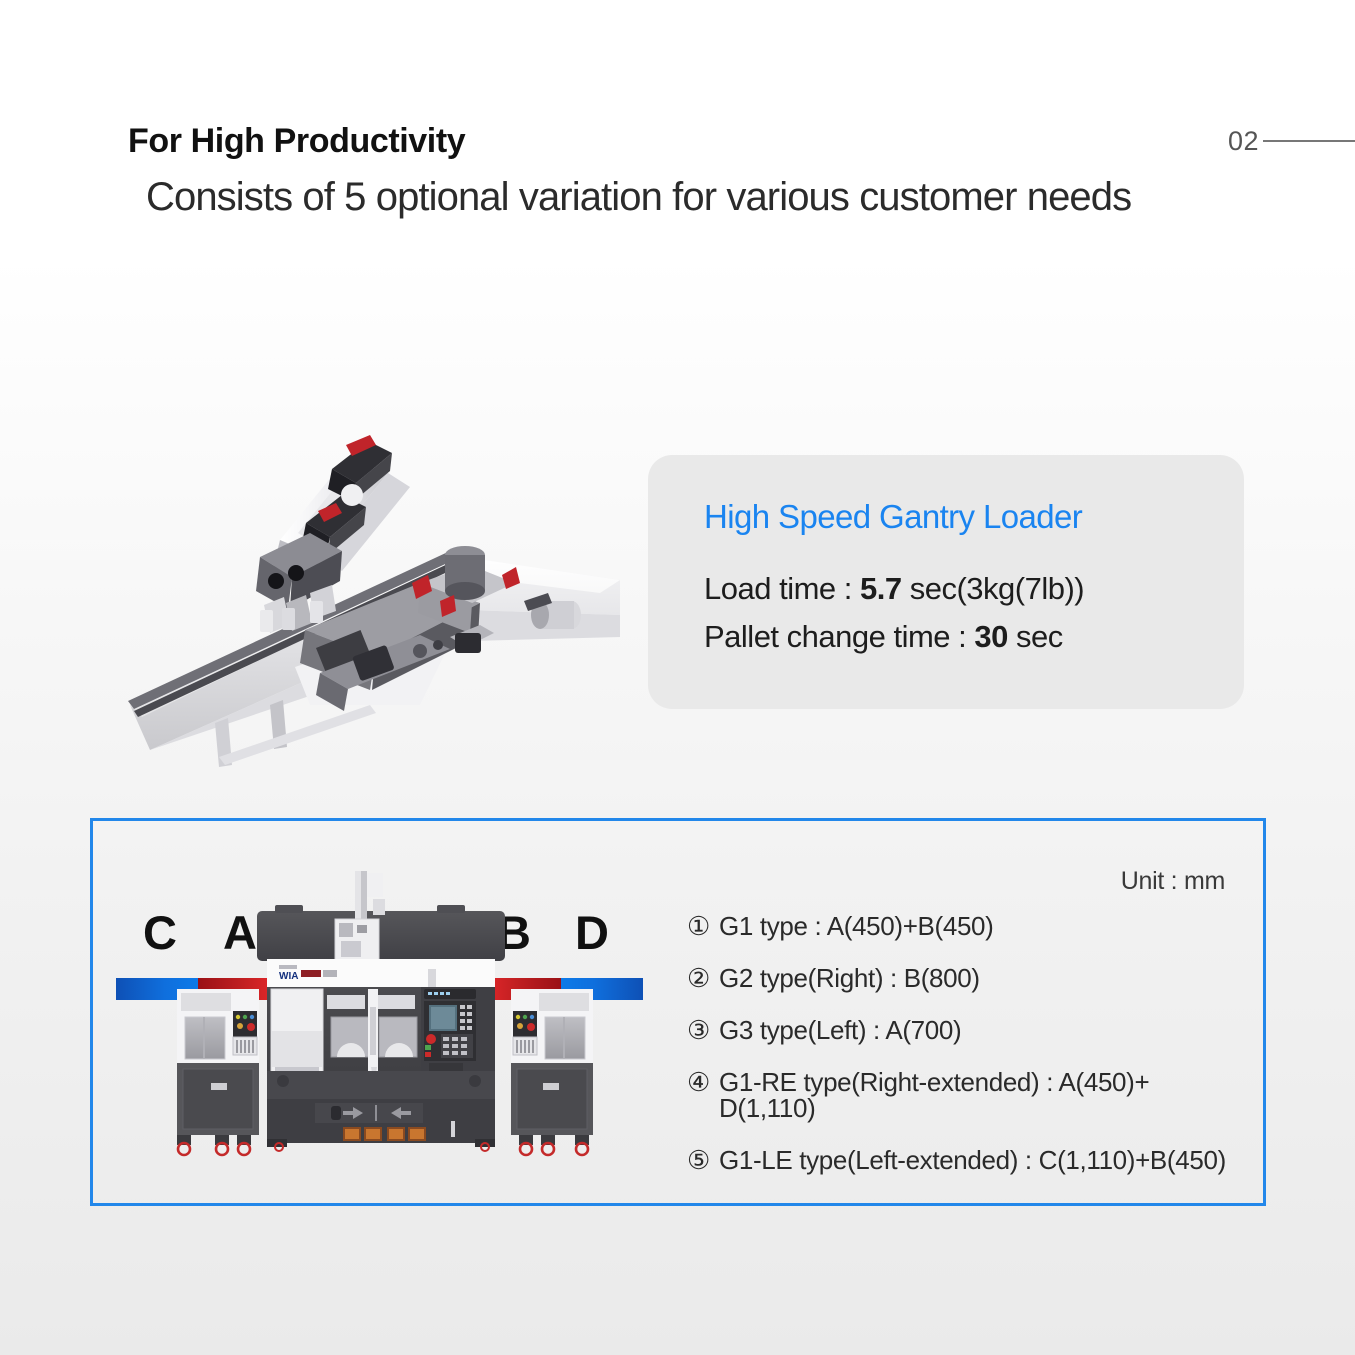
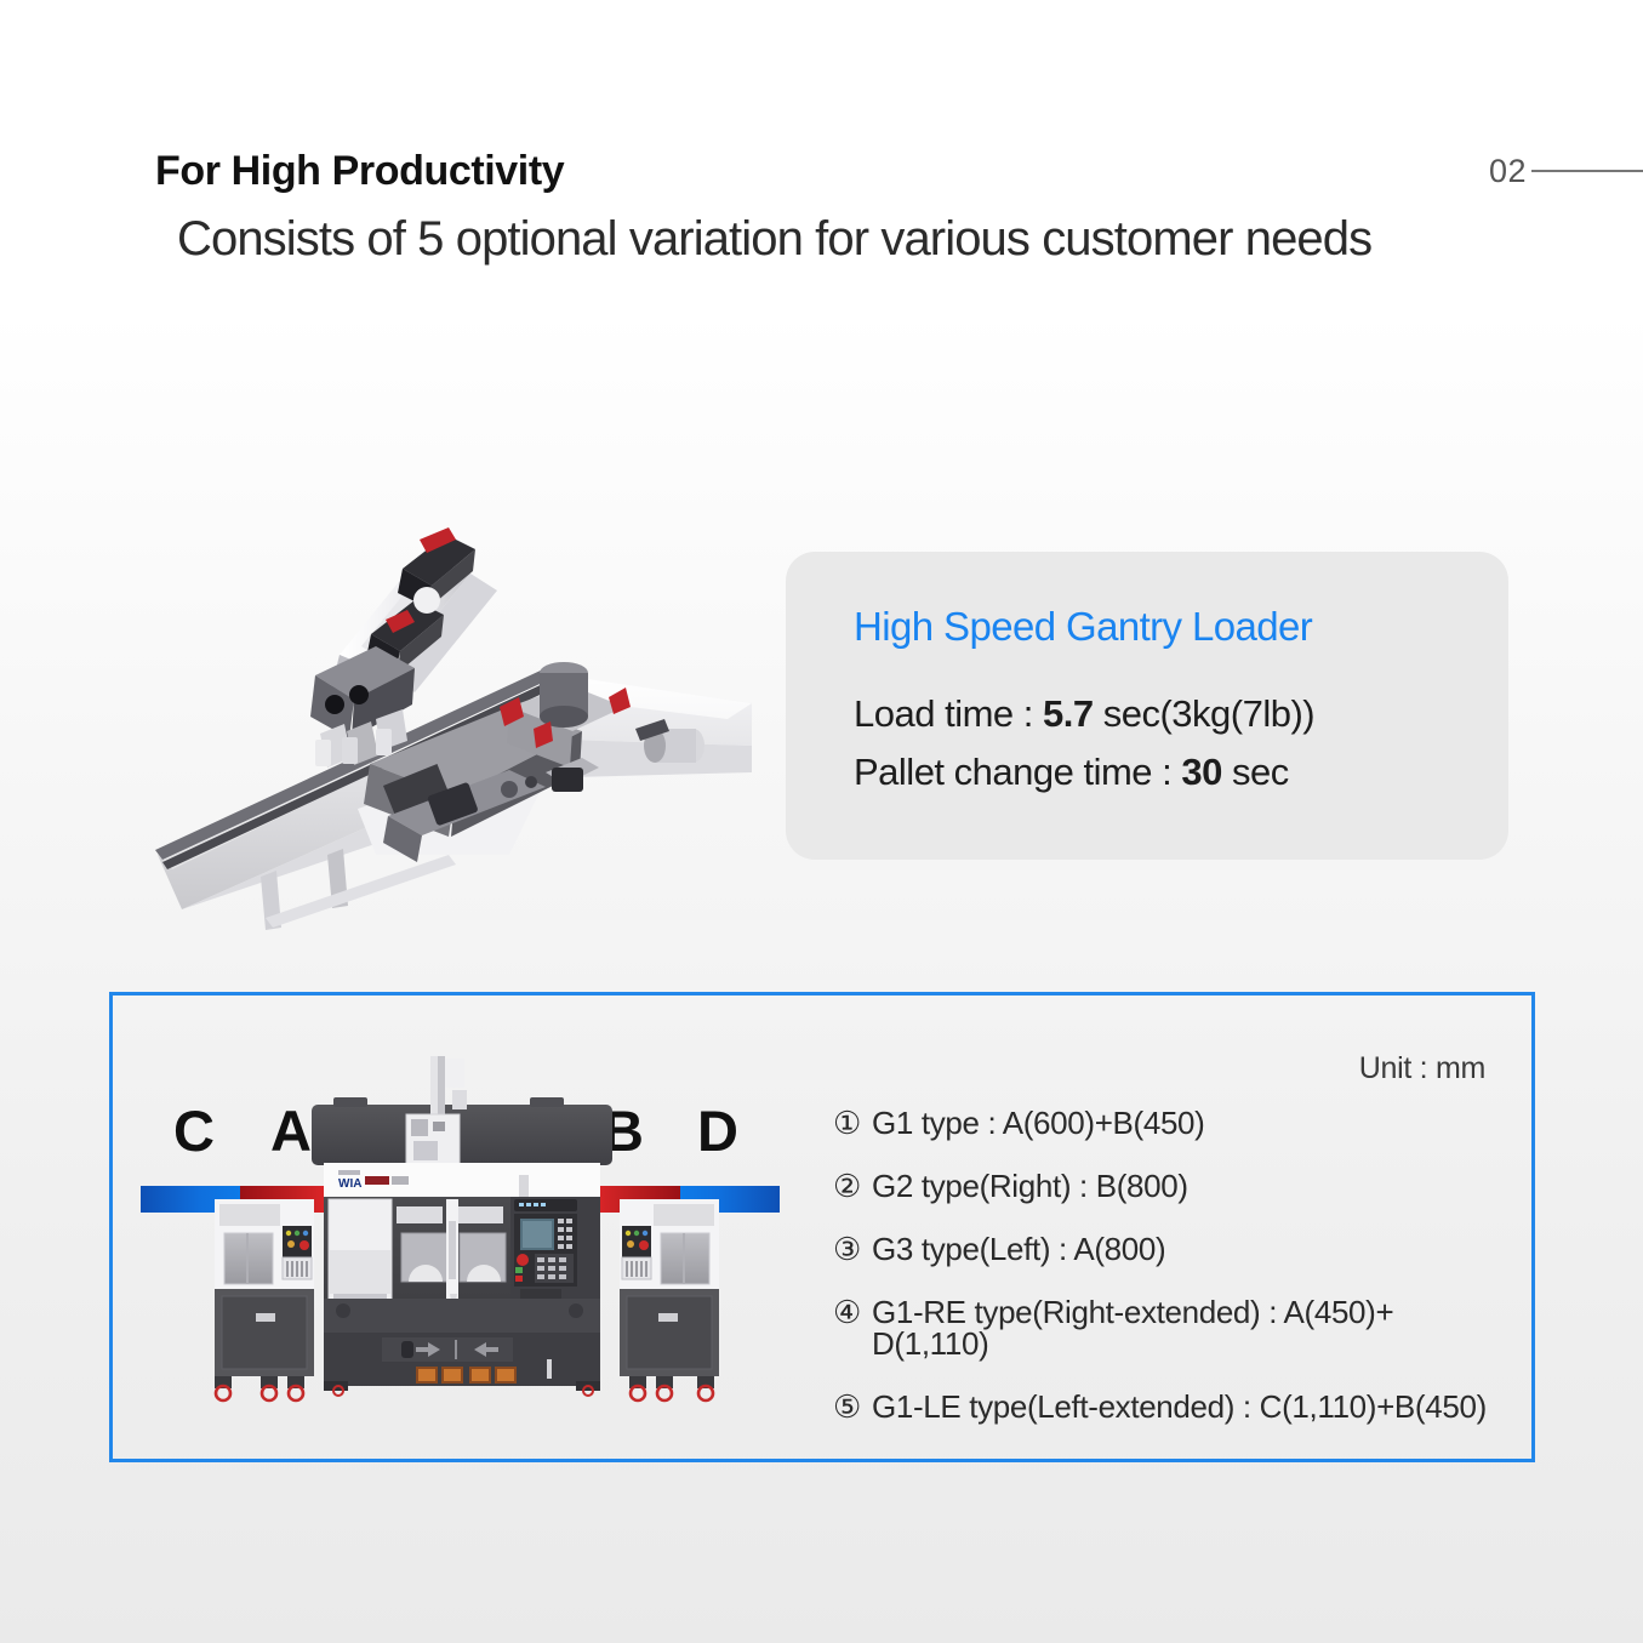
  02
  For High Productivity
  Consists of 5 optional variation for various customer needs
  High Speed Gantry Loader
  Load time : 5.7 sec(3kg(7lb))
  Pallet change time : 30 sec
  Unit : mm
  C
  A
  B
  D
  WIA
  ①
- G1 type : A(450)+B(450)
+ G1 type : A(600)+B(450)
  ②
  G2 type(Right) : B(800)
  ③
- G3 type(Left) : A(700)
+ G3 type(Left) : A(800)
  ④
  G1-RE type(Right-extended) : A(450)+ D(1,110)
  ⑤
  G1-LE type(Left-extended) : C(1,110)+B(450)
